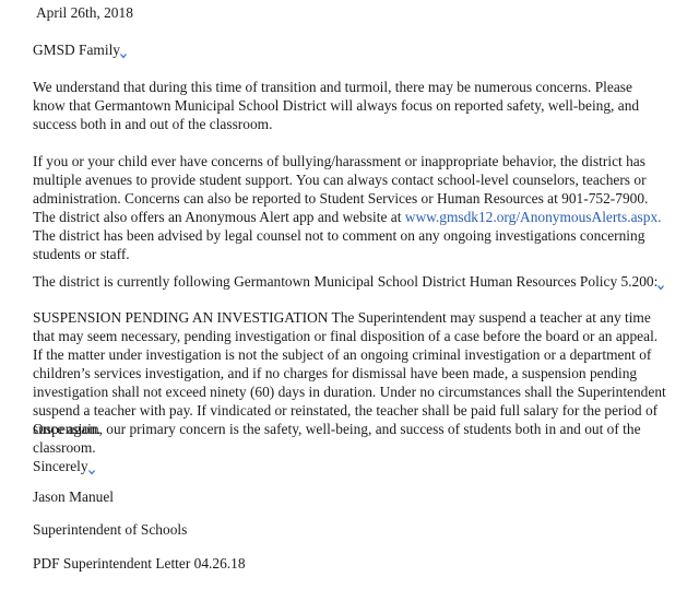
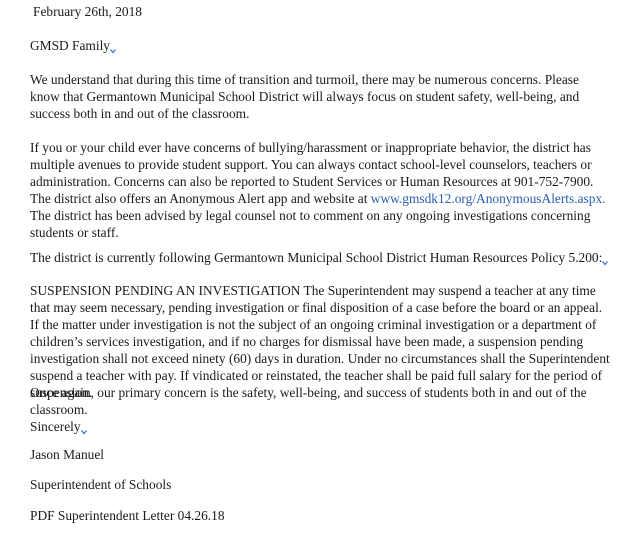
- April 26th, 2018
+ February 26th, 2018
  GMSD Family
- We understand that during this time of transition and turmoil, there may be numerous concerns. Please know that Germantown Municipal School District will always focus on reported safety, well-being, and success both in and out of the classroom.
+ We understand that during this time of transition and turmoil, there may be numerous concerns. Please know that Germantown Municipal School District will always focus on student safety, well-being, and success both in and out of the classroom.
  If you or your child ever have concerns of bullying/harassment or inappropriate behavior, the district has multiple avenues to provide student support. You can always contact school-level counselors, teachers or administration. Concerns can also be reported to Student Services or Human Resources at 901-752-7900. The district also offers an Anonymous Alert app and website at www.gmsdk12.org/AnonymousAlerts.aspx.
  The district has been advised by legal counsel not to comment on any ongoing investigations concerning students or staff.
  The district is currently following Germantown Municipal School District Human Resources Policy 5.200:
  SUSPENSION PENDING AN INVESTIGATION The Superintendent may suspend a teacher at any time that may seem necessary, pending investigation or final disposition of a case before the board or an appeal. If the matter under investigation is not the subject of an ongoing criminal investigation or a department of children’s services investigation, and if no charges for dismissal have been made, a suspension pending investigation shall not exceed ninety (60) days in duration. Under no circumstances shall the Superintendent suspend a teacher with pay. If vindicated or reinstated, the teacher shall be paid full salary for the period of suspension.
  Once again, our primary concern is the safety, well-being, and success of students both in and out of the classroom.
  Sincerely
  Jason Manuel
  Superintendent of Schools
  PDF Superintendent Letter 04.26.18
